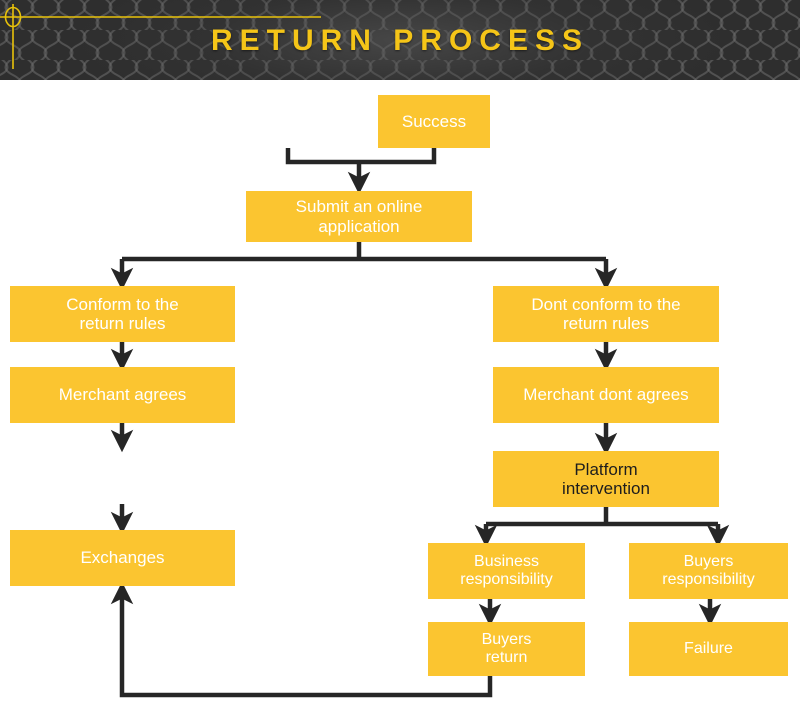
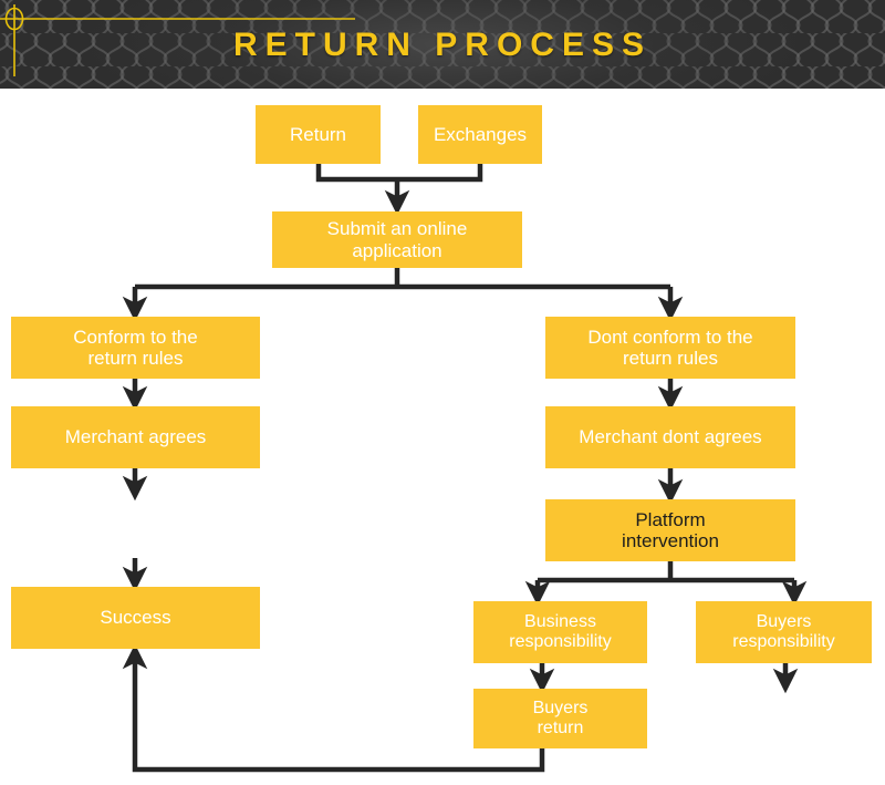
  RETURN PROCESS
+ Return
- Success
+ Exchanges
  Submit an online
  application
  Conform to the
  return rules
  Merchant agrees
- Exchanges
+ Success
  Dont conform to the
  return rules
  Merchant dont agrees
  Platform
  intervention
  Business
  responsibility
  Buyers
  return
  Buyers
  responsibility
- Failure
